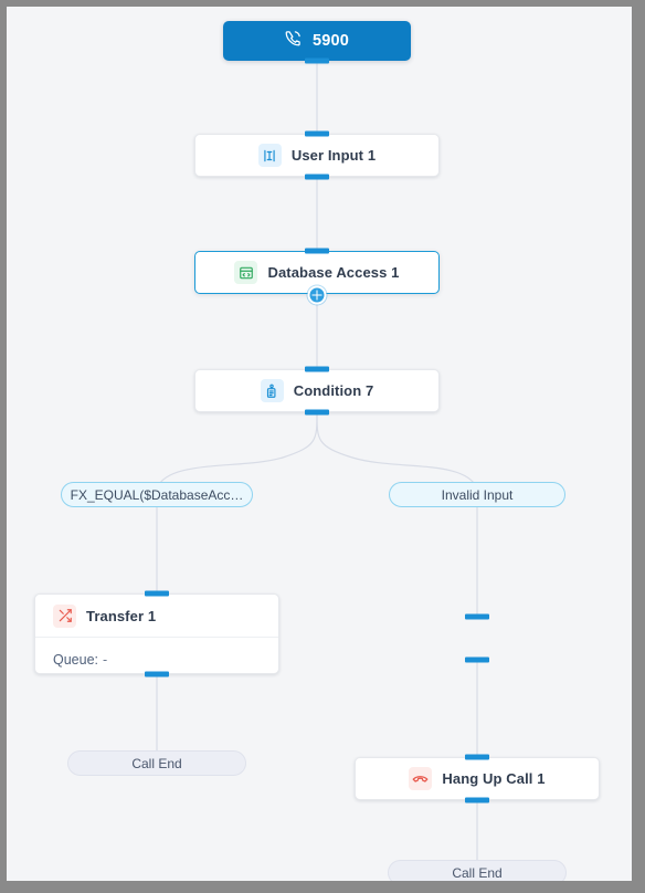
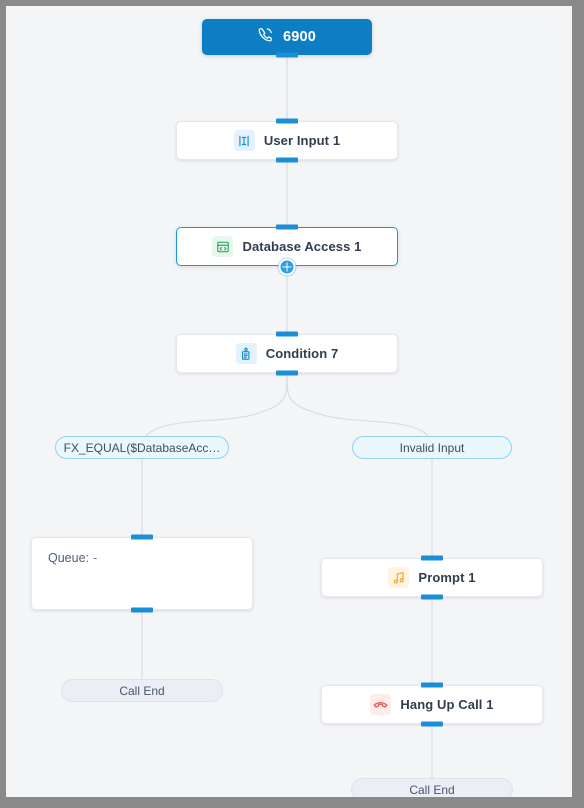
- 5900
+ 6900
  User Input 1
  Database Access 1
  Condition 7
  FX_EQUAL($DatabaseAcc…
  Invalid Input
- Transfer 1
  Queue: -
+ Prompt 1
  Hang Up Call 1
  Call End
  Call End
